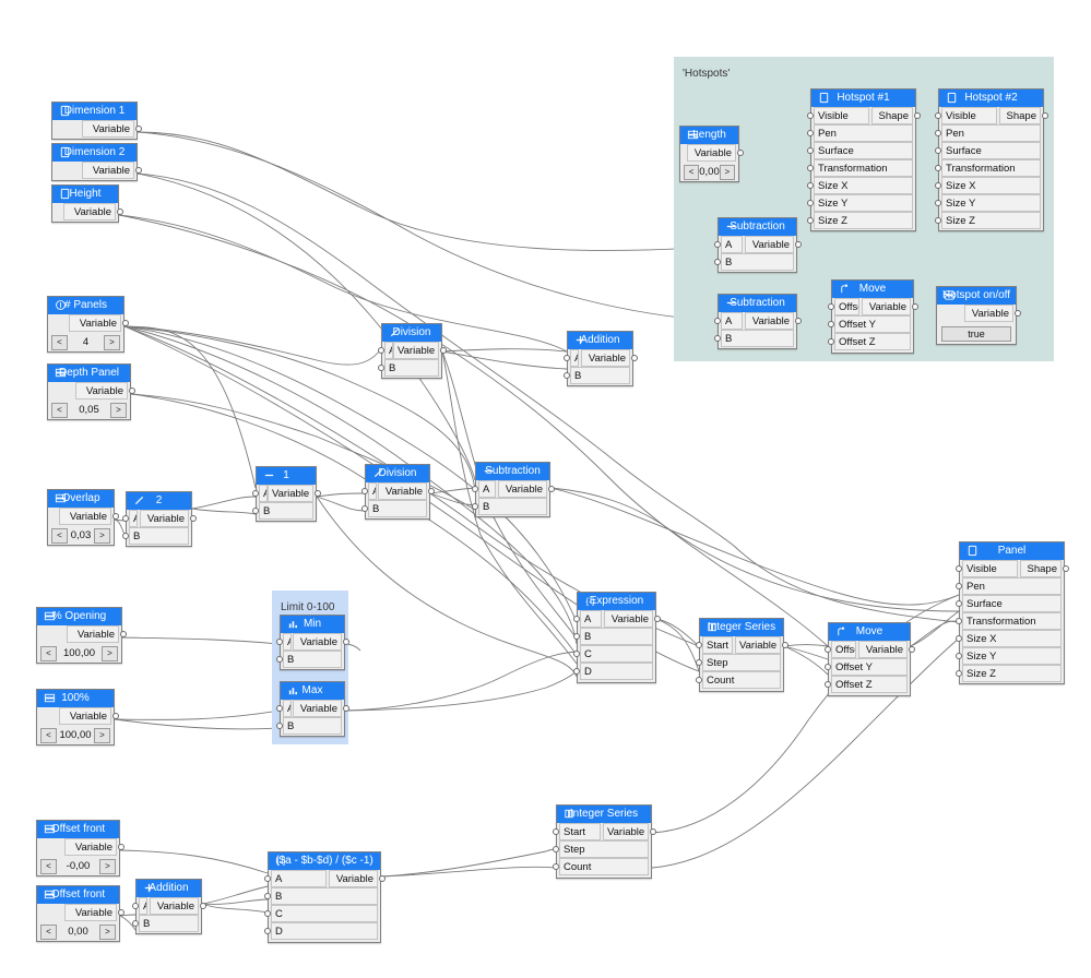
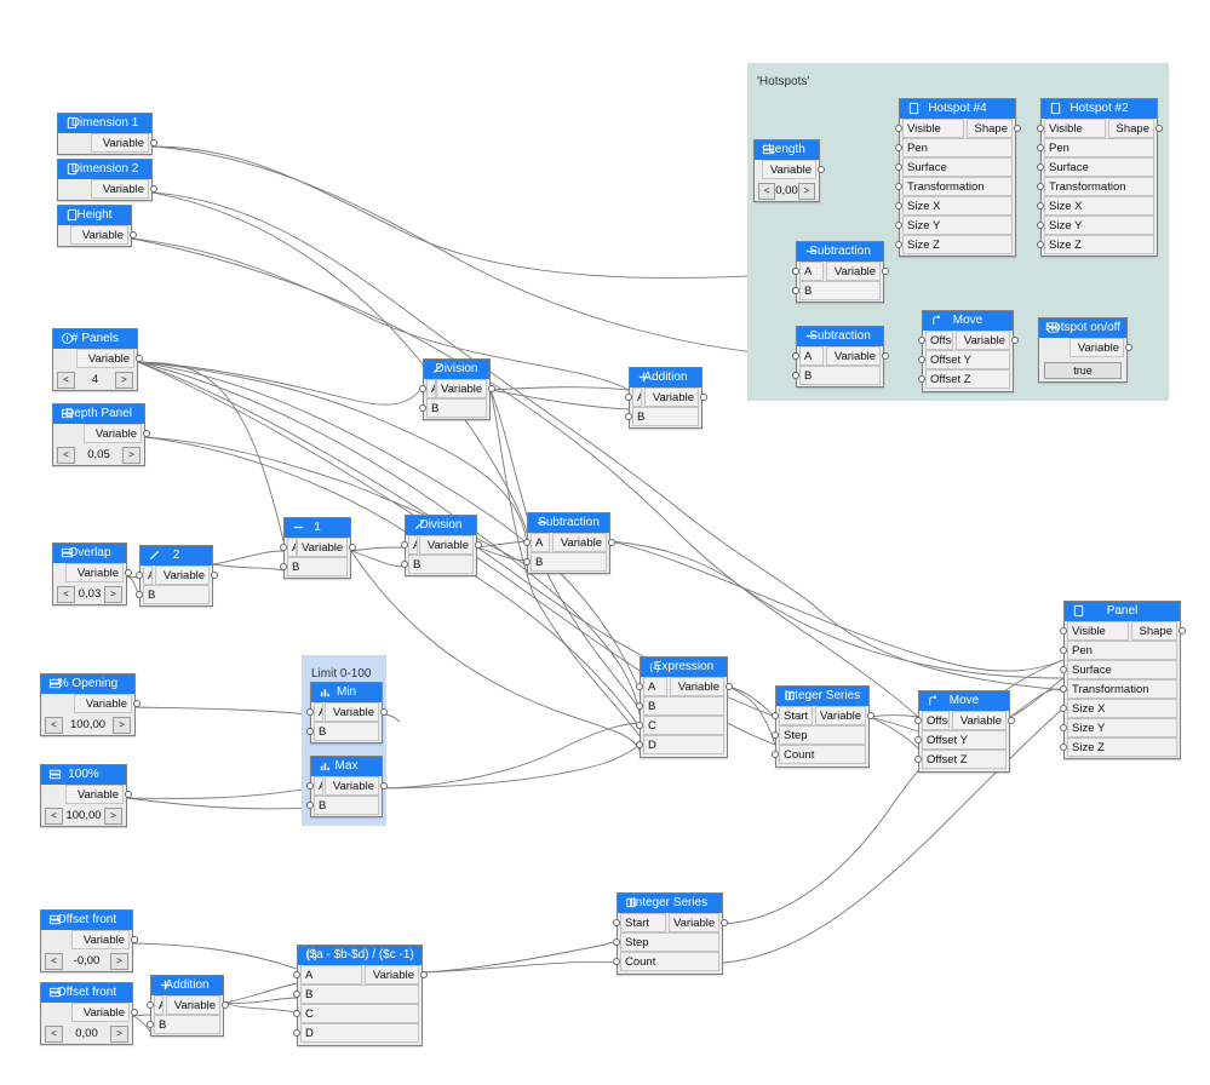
  'Hotspots'
  Limit 0-100
  imension 1
  Variable
  imension 2
  Variable
  Height
  Variable
  # Panels
  Variable
  <
  4
  >
  epth Panel
  Variable
  <
  0,05
  >
  Overlap
  Variable
  <
  0,03
  >
  2
  A
  Variable
  B
  % Opening
  Variable
  <
  100,00
  >
  100%
  Variable
  <
  100,00
  >
  Offset front
  Variable
  <
  -0,00
  >
  Offset front
  Variable
  <
  0,00
  >
  ddition
  A
  Variable
  B
  1
  Variable
  B
  Division
  A
  Variable
  B
  ubtraction
  A
  Variable
  B
  Division
  Variable
  B
  ddition
  A
  Variable
  B
  Min
  A
  Variable
  B
  Max
  A
  Variable
  B
  {-}
  Expression
  A
  Variable
  B
  C
  D
  nteger Series
  Start
  Variable
  Step
  Count
  Move
  Variable
  Offset Y
  Offset Z
  Panel
  Visible
  Shape
  Pen
  Surface
  Transformation
  Size X
  Size Y
  Size Z
  {-}
  ($a - $b-$d) / ($c -1)
  A
  Variable
  B
  C
  D
  Integer Series
  Start
  Variable
  Step
  Count
  ength
  Variable
  <
  0,00
  >
- Hotspot #1
+ Hotspot #4
  Visible
  Shape
  Pen
  Surface
  Transformation
  Size X
  Size Y
  Size Z
  Hotspot #2
  Visible
  Shape
  Pen
  Surface
  Transformation
  Size X
  Size Y
  Size Z
  ubtraction
  A
  Variable
  B
  ubtraction
  A
  Variable
  B
  Move
  Variable
  Offset Y
  Offset Z
  Hotspot on/off
  Variable
  true
